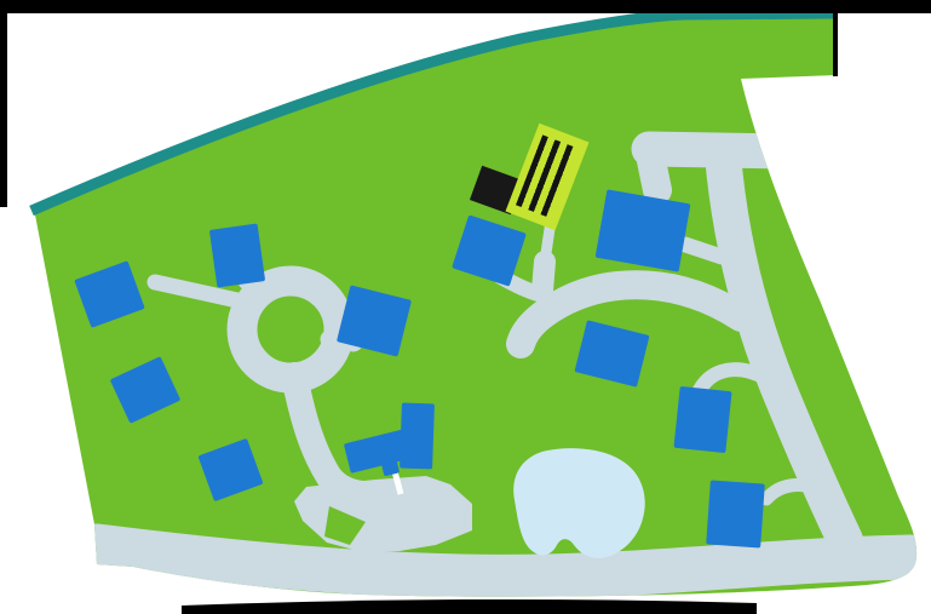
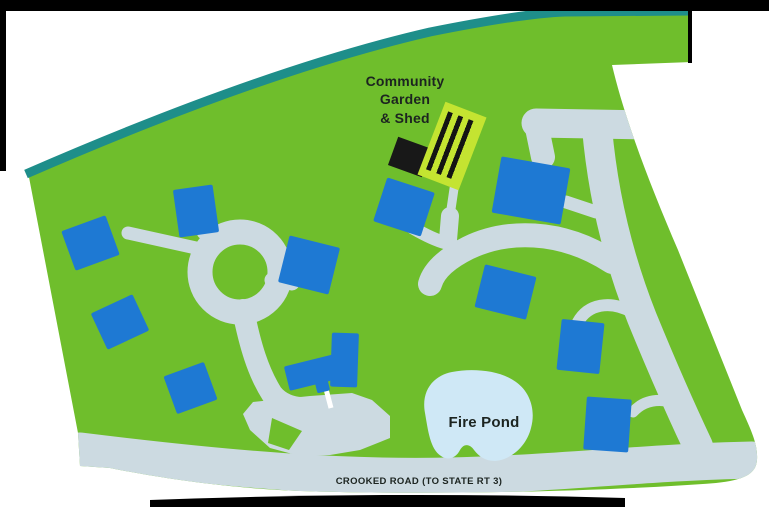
+ Community
+ Garden
+ & Shed
+ Fire Pond
+ CROOKED ROAD (TO STATE RT 3)
